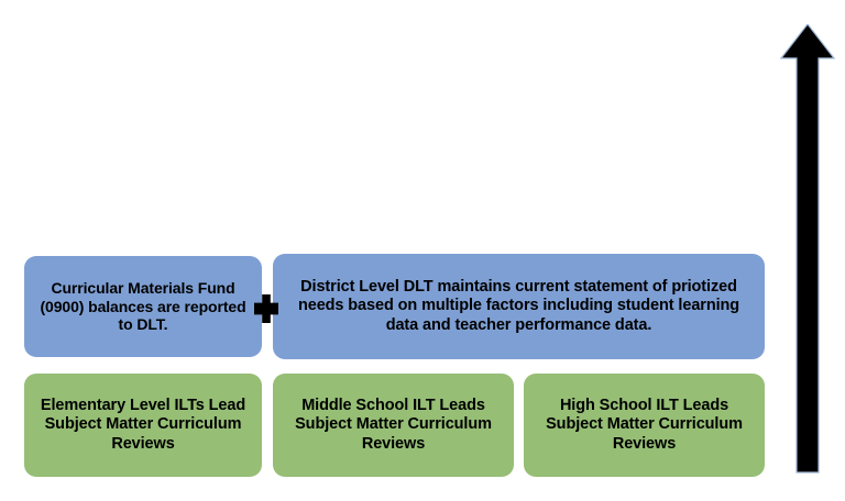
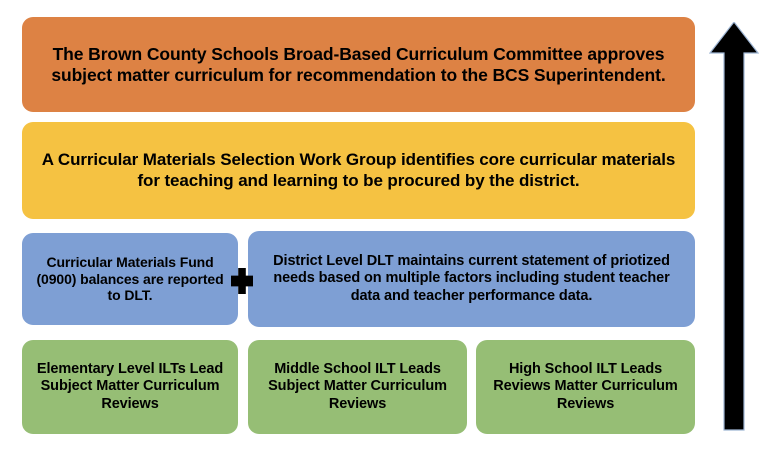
+ The Brown County Schools Broad-Based Curriculum Committee approves subject matter curriculum for recommendation to the BCS Superintendent.
+ A Curricular Materials Selection Work Group identifies core curricular materials for teaching and learning to be procured by the district.
  Curricular Materials Fund (0900) balances are reported to DLT.
- District Level DLT maintains current statement of priotized needs based on multiple factors including student learning data and teacher performance data.
+ District Level DLT maintains current statement of priotized needs based on multiple factors including student teacher data and teacher performance data.
  Elementary Level ILTs Lead Subject Matter Curriculum Reviews
  Middle School ILT Leads Subject Matter Curriculum Reviews
- High School ILT Leads Subject Matter Curriculum Reviews
+ High School ILT Leads Reviews Matter Curriculum Reviews
